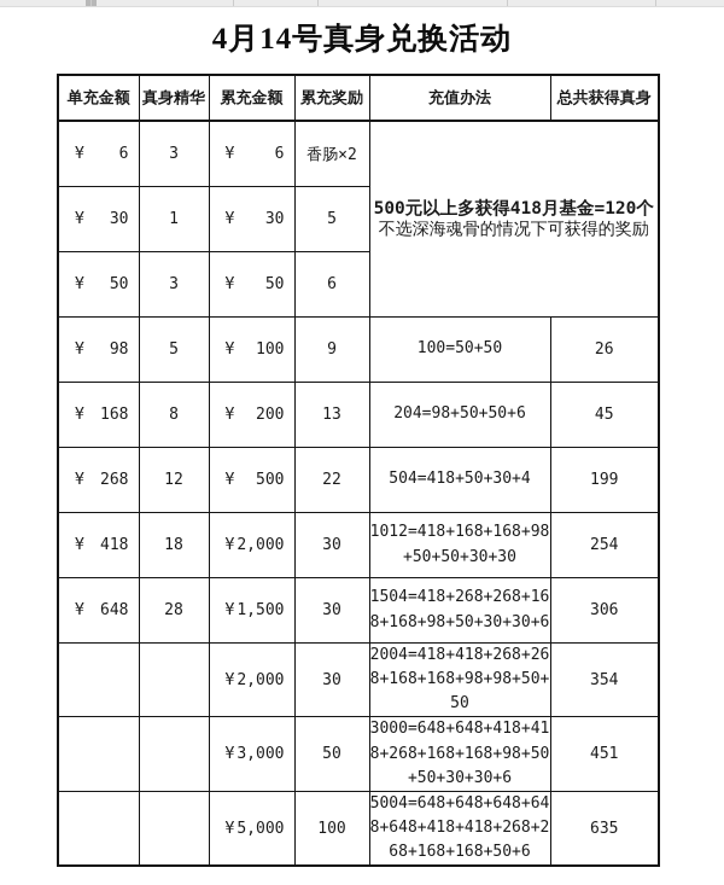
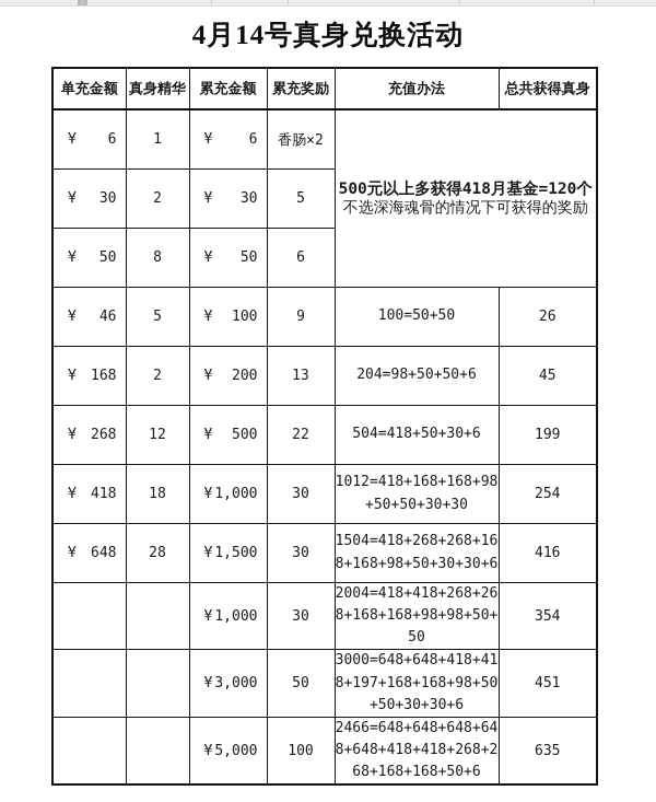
  4月14号真身兑换活动
  单充金额	真身精华	累充金额	累充奖励	充值办法	总共获得真身
- ¥ 6	3	¥ 6	香肠×2	500元以上多获得418月基金=120个 不选深海魂骨的情况下可获得的奖励
+ ¥ 6	1	¥ 6	香肠×2	500元以上多获得418月基金=120个 不选深海魂骨的情况下可获得的奖励
- ¥ 30	1	¥ 30	5
+ ¥ 30	2	¥ 30	5
- ¥ 50	3	¥ 50	6
+ ¥ 50	8	¥ 50	6
- ¥ 98	5	¥ 100	9	100=50+50	26
+ ¥ 46	5	¥ 100	9	100=50+50	26
- ¥ 168	8	¥ 200	13	204=98+50+50+6	45
+ ¥ 168	2	¥ 200	13	204=98+50+50+6	45
- ¥ 268	12	¥ 500	22	504=418+50+30+4	199
+ ¥ 268	12	¥ 500	22	504=418+50+30+6	199
- ¥ 418	18	¥ 2,000	30	1012=418+168+168+98+50+50+30+30	254
+ ¥ 418	18	¥ 1,000	30	1012=418+168+168+98+50+50+30+30	254
- ¥ 648	28	¥ 1,500	30	1504=418+268+268+168+168+98+50+30+30+6	306
+ ¥ 648	28	¥ 1,500	30	1504=418+268+268+168+168+98+50+30+30+6	416
- 		¥ 2,000	30	2004=418+418+268+268+168+168+98+98+50+50	354
+ 		¥ 1,000	30	2004=418+418+268+268+168+168+98+98+50+50	354
- 		¥ 3,000	50	3000=648+648+418+418+268+168+168+98+50+50+30+30+6	451
+ 		¥ 3,000	50	3000=648+648+418+418+197+168+168+98+50+50+30+30+6	451
- 		¥ 5,000	100	5004=648+648+648+648+648+418+418+268+268+168+168+50+6	635
+ 		¥ 5,000	100	2466=648+648+648+648+648+418+418+268+268+168+168+50+6	635
